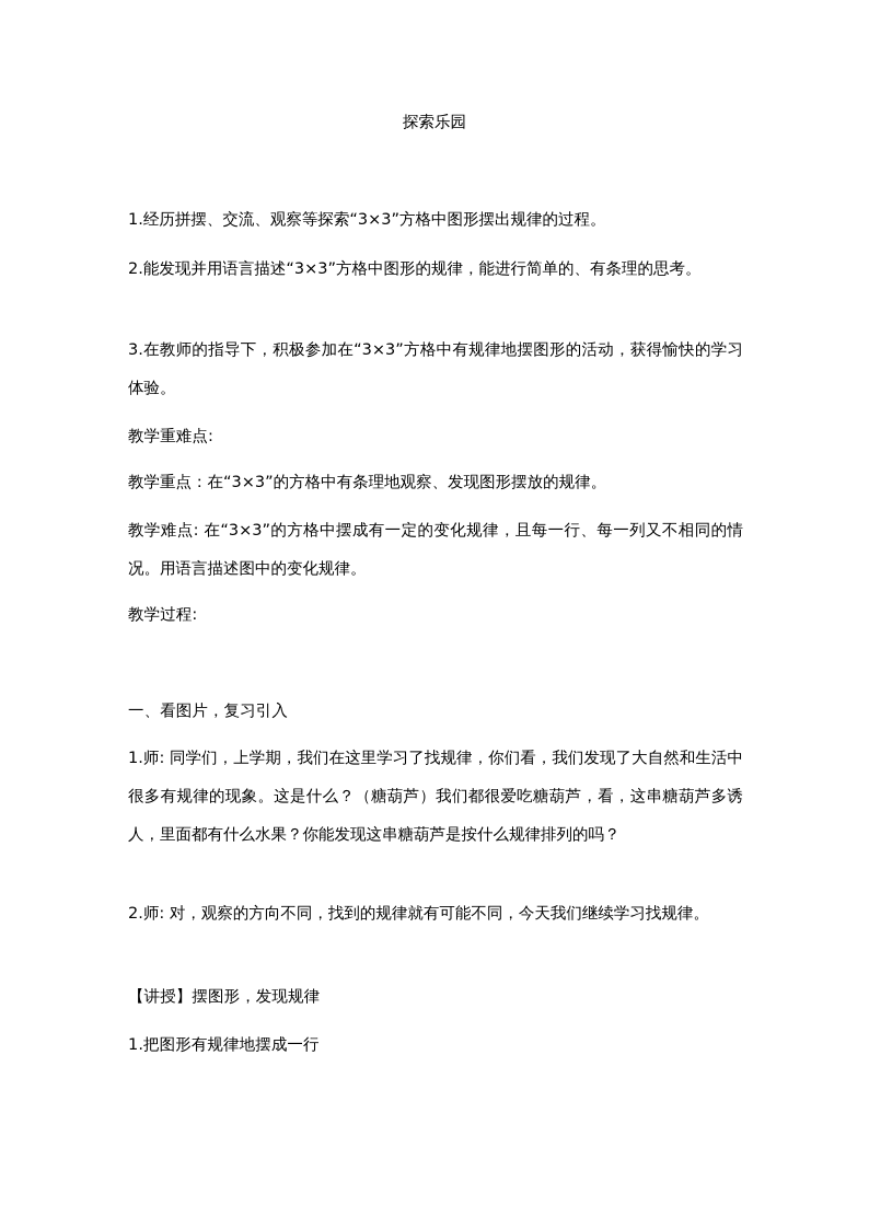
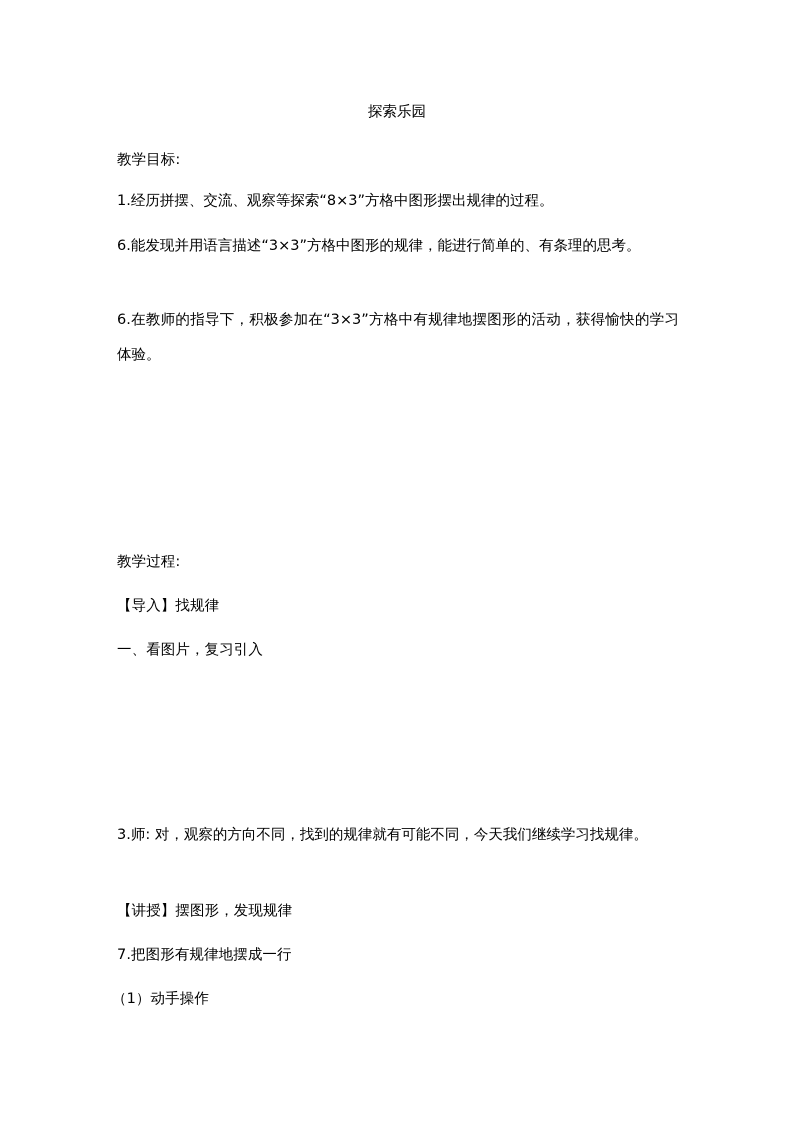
  探索乐园
+ 教学目标:
- 1.经历拼摆、交流、观察等探索“3×3”方格中图形摆出规律的过程。
+ 1.经历拼摆、交流、观察等探索“8×3”方格中图形摆出规律的过程。
- 2.能发现并用语言描述“3×3”方格中图形的规律，能进行简单的、有条理的思考。
+ 6.能发现并用语言描述“3×3”方格中图形的规律，能进行简单的、有条理的思考。
- 3.在教师的指导下，积极参加在“3×3”方格中有规律地摆图形的活动，获得愉快的学习体验。
+ 6.在教师的指导下，积极参加在“3×3”方格中有规律地摆图形的活动，获得愉快的学习体验。
- 教学重难点:
- 教学重点：在“3×3”的方格中有条理地观察、发现图形摆放的规律。
- 教学难点: 在“3×3”的方格中摆成有一定的变化规律，且每一行、每一列又不相同的情况。用语言描述图中的变化规律。
  教学过程:
+ 【导入】找规律
  一、看图片，复习引入
- 1.师: 同学们，上学期，我们在这里学习了找规律，你们看，我们发现了大自然和生活中很多有规律的现象。这是什么？（糖葫芦）我们都很爱吃糖葫芦，看，这串糖葫芦多诱人，里面都有什么水果？你能发现这串糖葫芦是按什么规律排列的吗？
- 2.师: 对，观察的方向不同，找到的规律就有可能不同，今天我们继续学习找规律。
+ 3.师: 对，观察的方向不同，找到的规律就有可能不同，今天我们继续学习找规律。
  【讲授】摆图形，发现规律
- 1.把图形有规律地摆成一行
+ 7.把图形有规律地摆成一行
+ （1）动手操作
